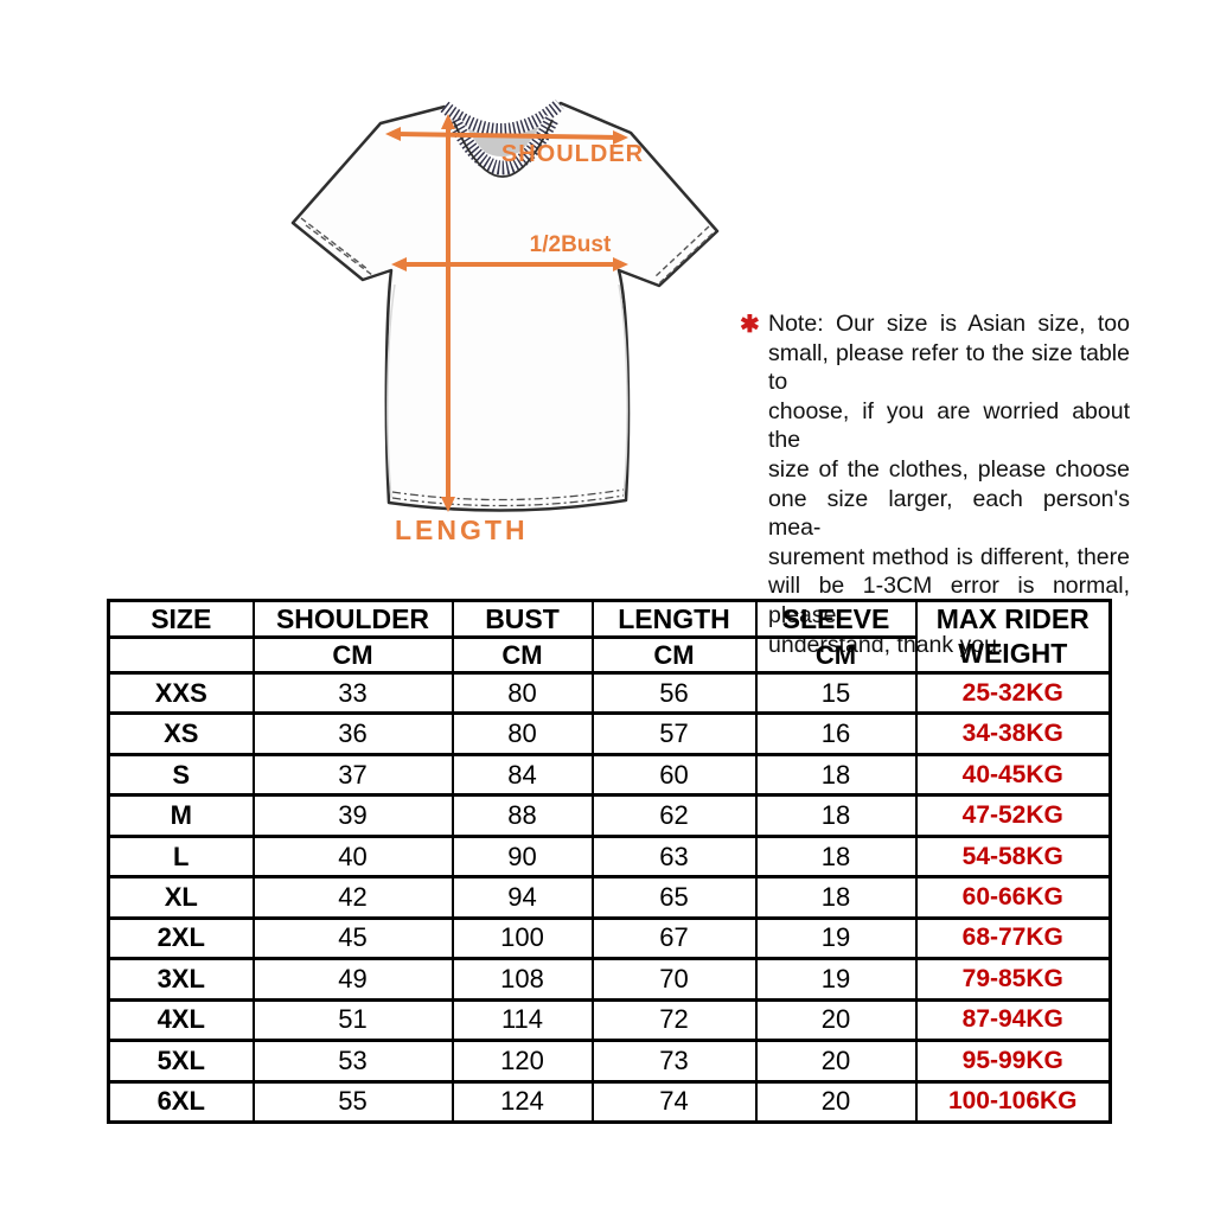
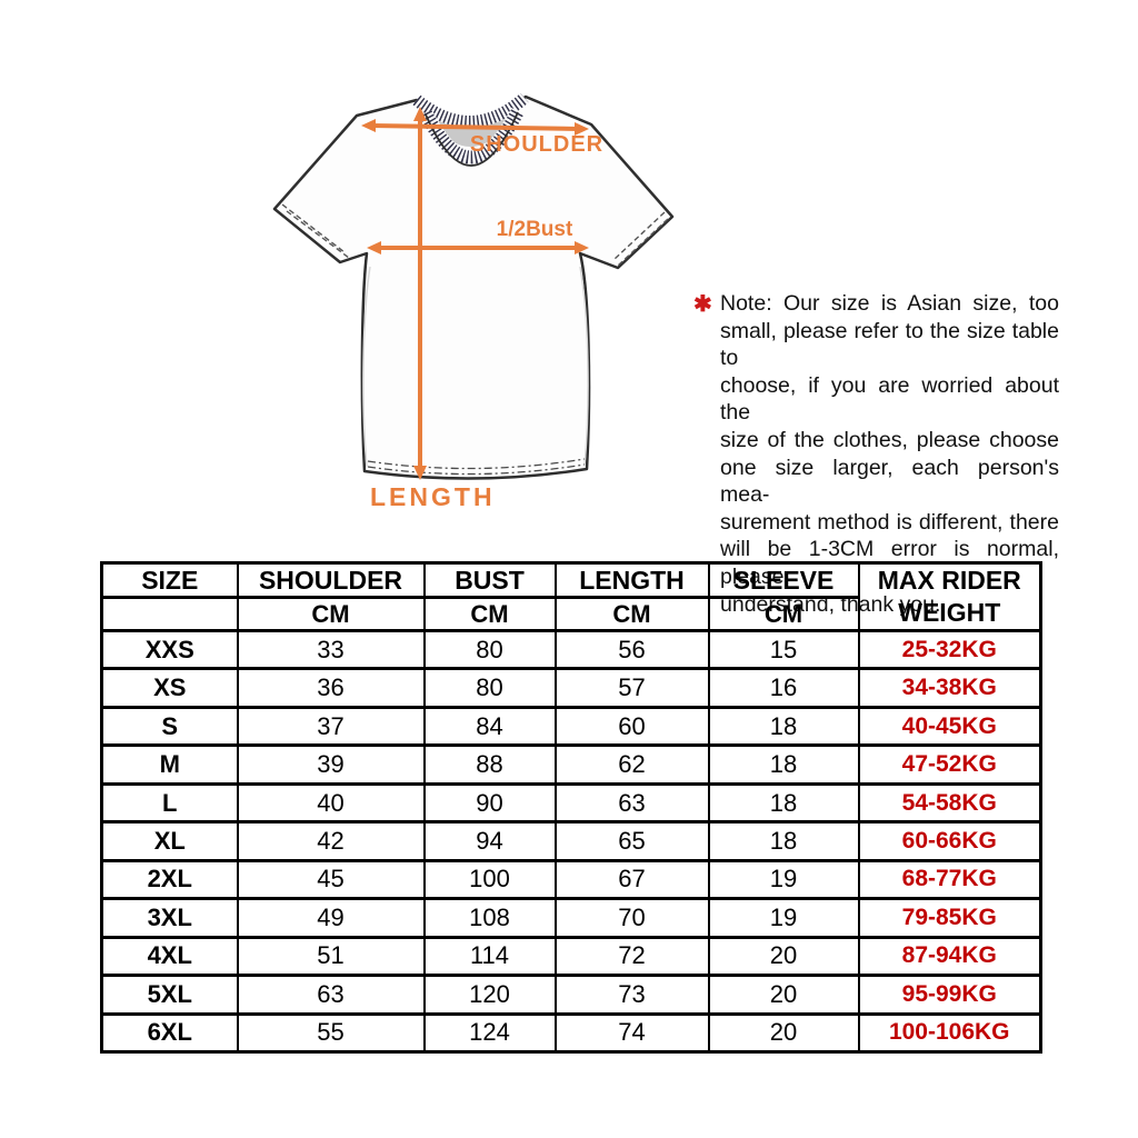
  SHOULDER
  1/2Bust
  LENGTH
  ✱
  Note: Our size is Asian size, too
  small, please refer to the size table to
  choose, if you are worried about the
  size of the clothes, please choose
  one size larger, each person's mea-
  surement method is different, there
  will be 1-3CM error is normal, please
  understand, thank you.
  SIZE	SHOULDER	BUST	LENGTH	SLEEVE	MAX RIDER WEIGHT
  	CM	CM	CM	CM
  XXS	33	80	56	15	25-32KG
  XS	36	80	57	16	34-38KG
  S	37	84	60	18	40-45KG
  M	39	88	62	18	47-52KG
  L	40	90	63	18	54-58KG
  XL	42	94	65	18	60-66KG
  2XL	45	100	67	19	68-77KG
  3XL	49	108	70	19	79-85KG
  4XL	51	114	72	20	87-94KG
- 5XL	53	120	73	20	95-99KG
+ 5XL	63	120	73	20	95-99KG
  6XL	55	124	74	20	100-106KG
